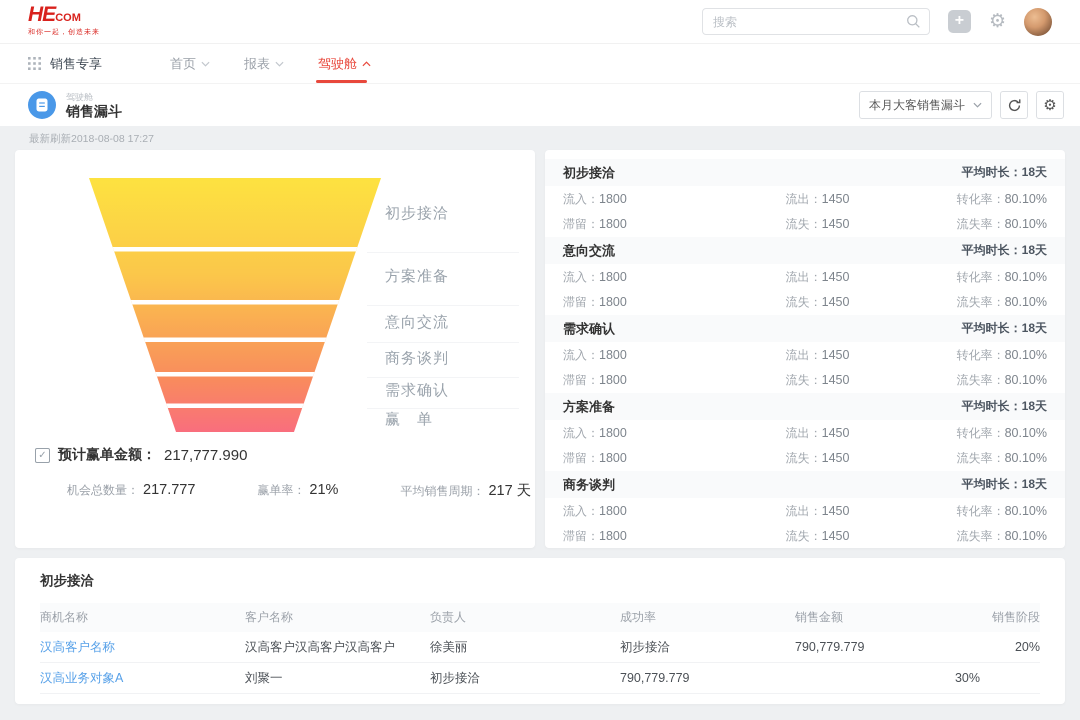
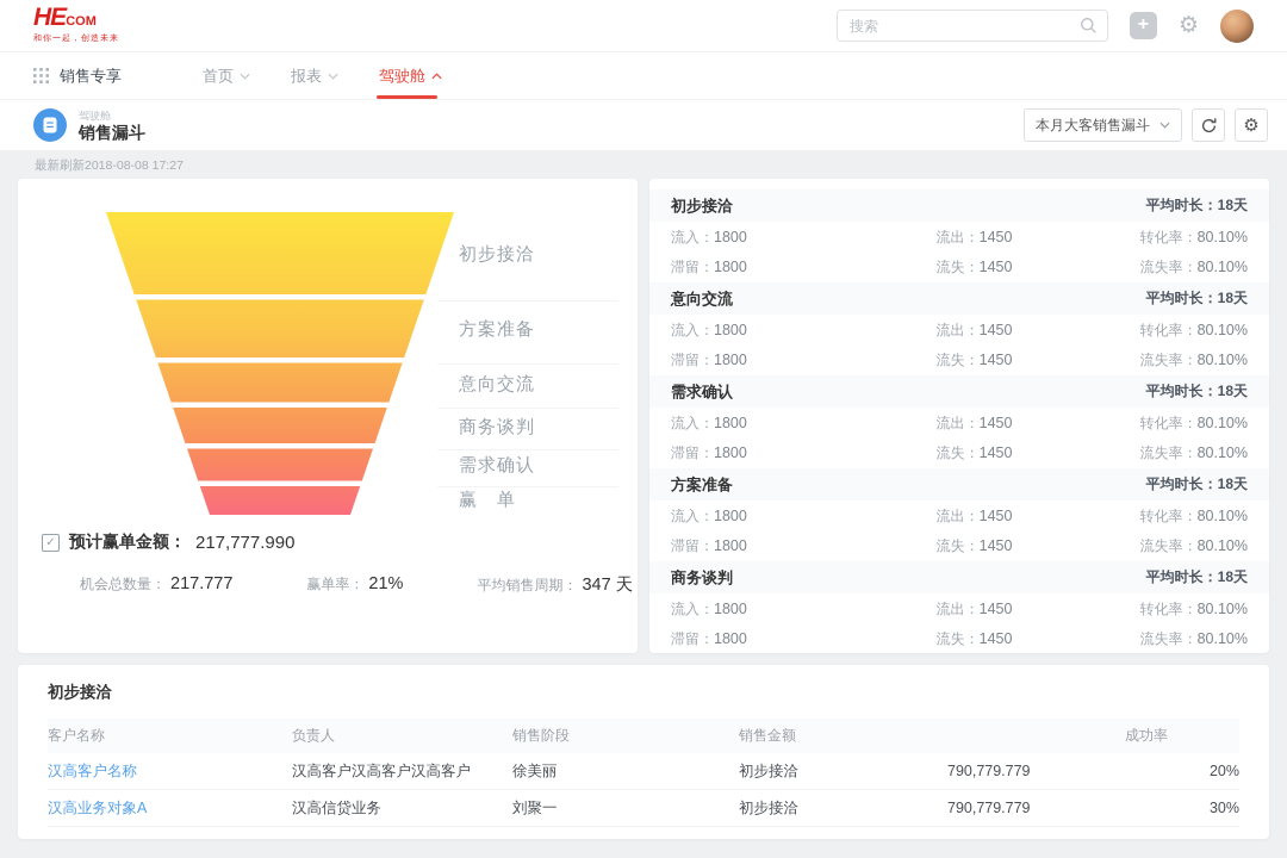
  HECOM
  搜索
  +
  ⚙
  销售专享
  首页
  报表
  驾驶舱
  驾驶舱
  销售漏斗
  本月大客销售漏斗
  ⚙
  最新刷新2018-08-08 17:27
  初步接洽
  方案准备
  意向交流
  商务谈判
  需求确认
  赢 单
  ✓
  预计赢单金额：
  217,777.990
  机会总数量：
  217.777
  赢单率：
  21%
  平均销售周期：
- 217 天
+ 347 天
  初步接洽
  平均时长：18天
  流入：1800
  流出：1450
  转化率：80.10%
  滞留：1800
  流失：1450
  流失率：80.10%
  意向交流
  平均时长：18天
  流入：1800
  流出：1450
  转化率：80.10%
  滞留：1800
  流失：1450
  流失率：80.10%
  需求确认
  平均时长：18天
  流入：1800
  流出：1450
  转化率：80.10%
  滞留：1800
  流失：1450
  流失率：80.10%
  方案准备
  平均时长：18天
  流入：1800
  流出：1450
  转化率：80.10%
  滞留：1800
  流失：1450
  流失率：80.10%
  商务谈判
  平均时长：18天
  流入：1800
  流出：1450
  转化率：80.10%
  滞留：1800
  流失：1450
  流失率：80.10%
  初步接洽
- 商机名称
  客户名称
  负责人
- 成功率
+ 销售阶段
  销售金额
- 销售阶段
+ 成功率
  汉高客户名称
  汉高客户汉高客户汉高客户
  徐美丽
  初步接洽
  790,779.779
  20%
  汉高业务对象A
+ 汉高信贷业务
  刘聚一
  初步接洽
  790,779.779
  30%
